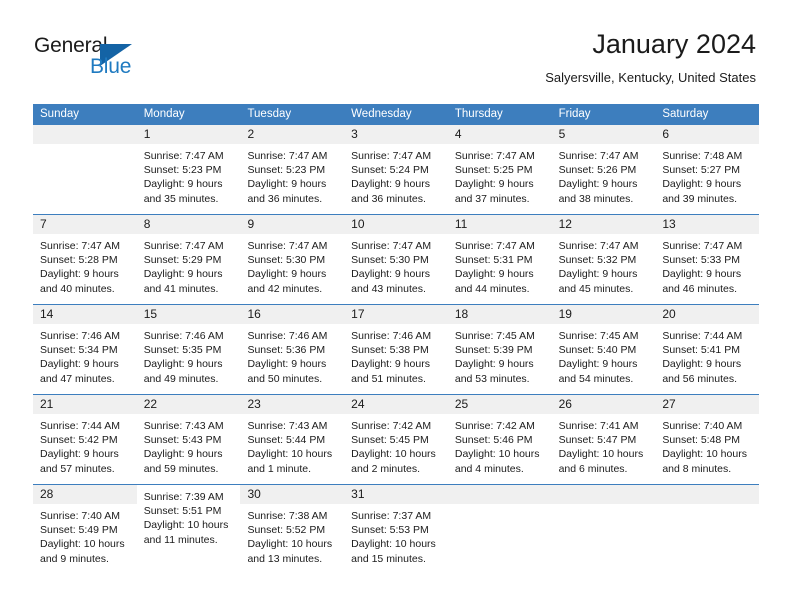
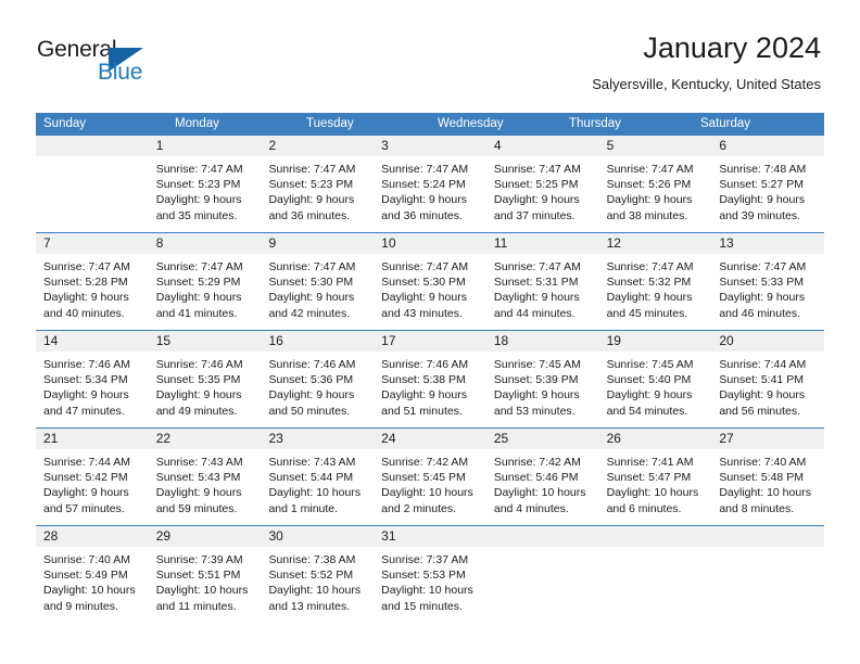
  General
  Blue
  January 2024
  Salyersville, Kentucky, United States
  Sunday
  Monday
  Tuesday
  Wednesday
  Thursday
- Friday
  Saturday
  1
  Sunrise: 7:47 AM
  Sunset: 5:23 PM
  Daylight: 9 hours
  and 35 minutes.
  2
  Sunrise: 7:47 AM
  Sunset: 5:23 PM
  Daylight: 9 hours
  and 36 minutes.
  3
  Sunrise: 7:47 AM
  Sunset: 5:24 PM
  Daylight: 9 hours
  and 36 minutes.
  4
  Sunrise: 7:47 AM
  Sunset: 5:25 PM
  Daylight: 9 hours
  and 37 minutes.
  5
  Sunrise: 7:47 AM
  Sunset: 5:26 PM
  Daylight: 9 hours
  and 38 minutes.
  6
  Sunrise: 7:48 AM
  Sunset: 5:27 PM
  Daylight: 9 hours
  and 39 minutes.
  7
  Sunrise: 7:47 AM
  Sunset: 5:28 PM
  Daylight: 9 hours
  and 40 minutes.
  8
  Sunrise: 7:47 AM
  Sunset: 5:29 PM
  Daylight: 9 hours
  and 41 minutes.
  9
  Sunrise: 7:47 AM
  Sunset: 5:30 PM
  Daylight: 9 hours
  and 42 minutes.
  10
  Sunrise: 7:47 AM
  Sunset: 5:30 PM
  Daylight: 9 hours
  and 43 minutes.
  11
  Sunrise: 7:47 AM
  Sunset: 5:31 PM
  Daylight: 9 hours
  and 44 minutes.
  12
  Sunrise: 7:47 AM
  Sunset: 5:32 PM
  Daylight: 9 hours
  and 45 minutes.
  13
  Sunrise: 7:47 AM
  Sunset: 5:33 PM
  Daylight: 9 hours
  and 46 minutes.
  14
  Sunrise: 7:46 AM
  Sunset: 5:34 PM
  Daylight: 9 hours
  and 47 minutes.
  15
  Sunrise: 7:46 AM
  Sunset: 5:35 PM
  Daylight: 9 hours
  and 49 minutes.
  16
  Sunrise: 7:46 AM
  Sunset: 5:36 PM
  Daylight: 9 hours
  and 50 minutes.
  17
  Sunrise: 7:46 AM
  Sunset: 5:38 PM
  Daylight: 9 hours
  and 51 minutes.
  18
  Sunrise: 7:45 AM
  Sunset: 5:39 PM
  Daylight: 9 hours
  and 53 minutes.
  19
  Sunrise: 7:45 AM
  Sunset: 5:40 PM
  Daylight: 9 hours
  and 54 minutes.
  20
  Sunrise: 7:44 AM
  Sunset: 5:41 PM
  Daylight: 9 hours
  and 56 minutes.
  21
  Sunrise: 7:44 AM
  Sunset: 5:42 PM
  Daylight: 9 hours
  and 57 minutes.
  22
  Sunrise: 7:43 AM
  Sunset: 5:43 PM
  Daylight: 9 hours
  and 59 minutes.
  23
  Sunrise: 7:43 AM
  Sunset: 5:44 PM
  Daylight: 10 hours
  and 1 minute.
  24
  Sunrise: 7:42 AM
  Sunset: 5:45 PM
  Daylight: 10 hours
  and 2 minutes.
  25
  Sunrise: 7:42 AM
  Sunset: 5:46 PM
  Daylight: 10 hours
  and 4 minutes.
  26
  Sunrise: 7:41 AM
  Sunset: 5:47 PM
  Daylight: 10 hours
  and 6 minutes.
  27
  Sunrise: 7:40 AM
  Sunset: 5:48 PM
  Daylight: 10 hours
  and 8 minutes.
  28
  Sunrise: 7:40 AM
  Sunset: 5:49 PM
  Daylight: 10 hours
  and 9 minutes.
+ 29
  Sunrise: 7:39 AM
  Sunset: 5:51 PM
  Daylight: 10 hours
  and 11 minutes.
  30
  Sunrise: 7:38 AM
  Sunset: 5:52 PM
  Daylight: 10 hours
  and 13 minutes.
  31
  Sunrise: 7:37 AM
  Sunset: 5:53 PM
  Daylight: 10 hours
  and 15 minutes.
